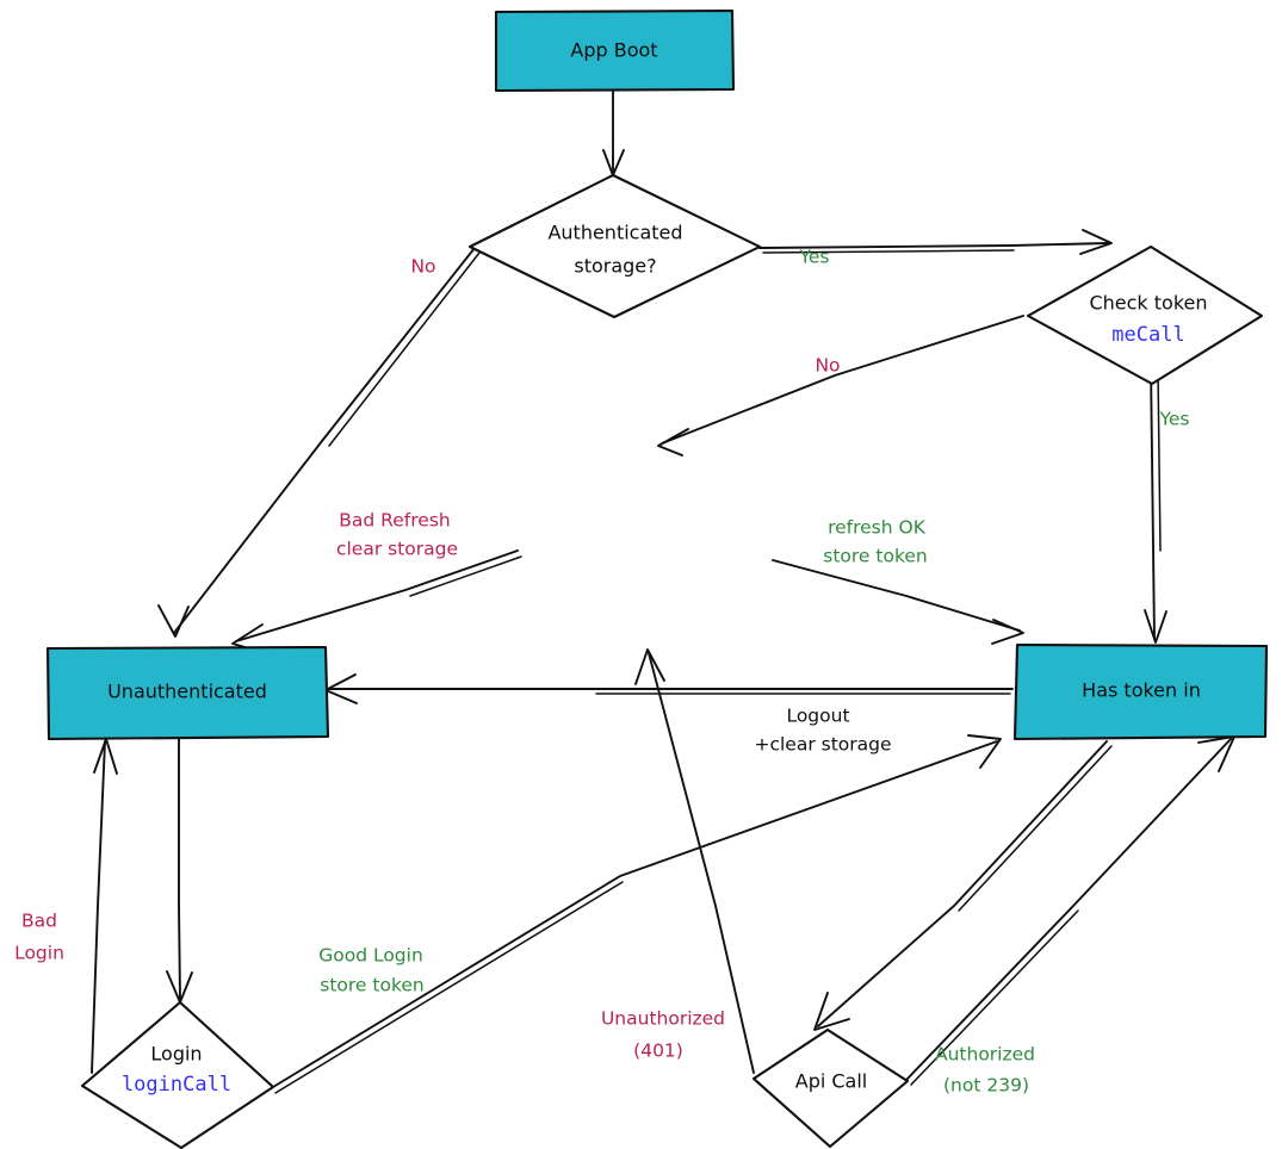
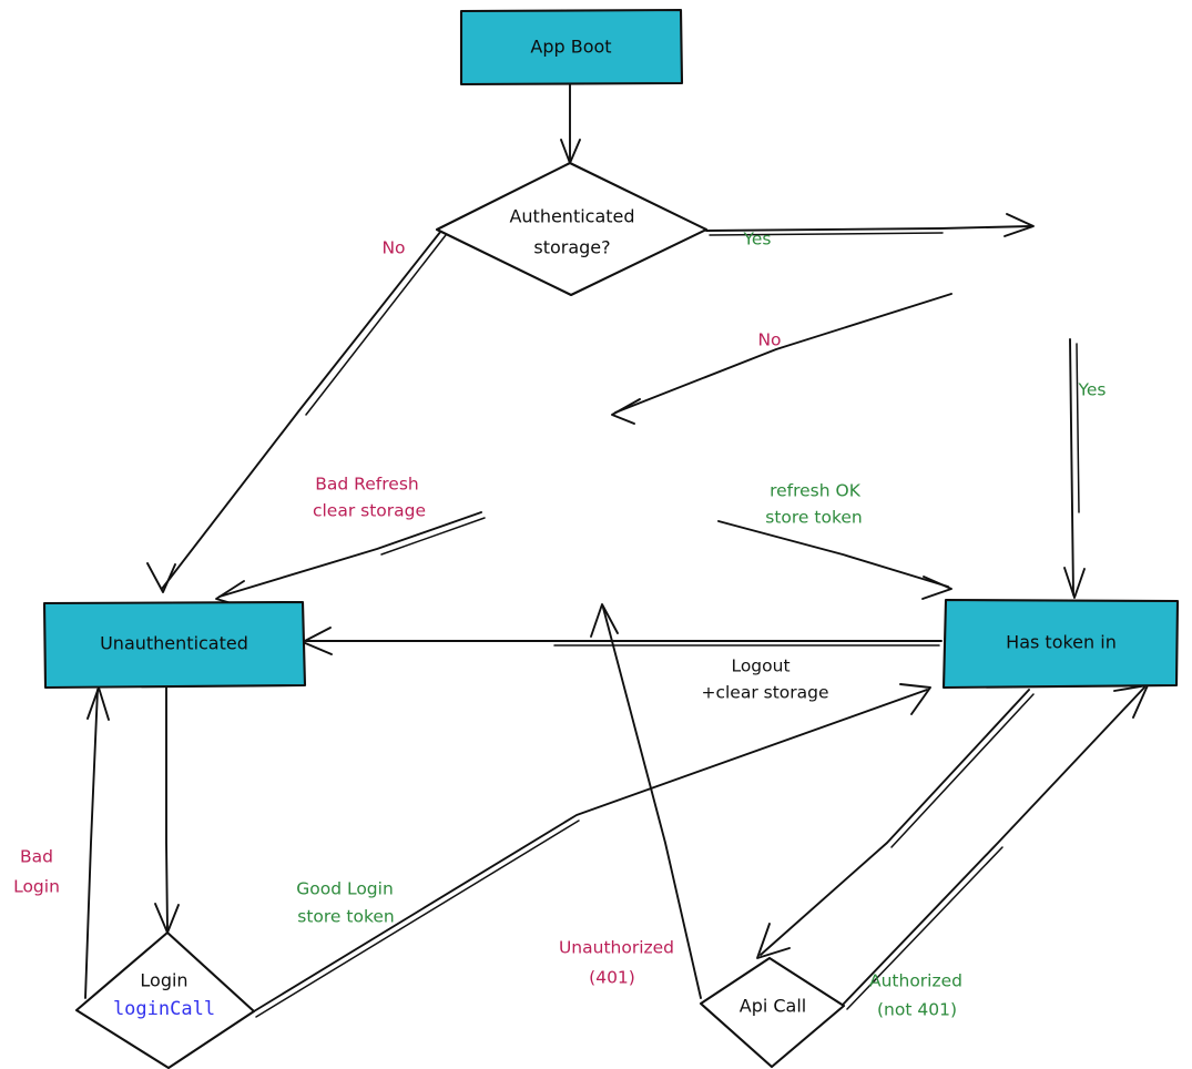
  Yes
  No
  No
  Yes
  Bad Refresh
  clear storage
  refresh OK
  store token
  Logout
  +clear storage
  Bad
  Login
  Good Login
  store token
  Authorized
- (not 239)
+ (not 401)
  Unauthorized
  (401)
  App Boot
  Authenticated
  storage?
- Check token
- meCall
  Unauthenticated
  Has token in
  Login
  loginCall
  Api Call
